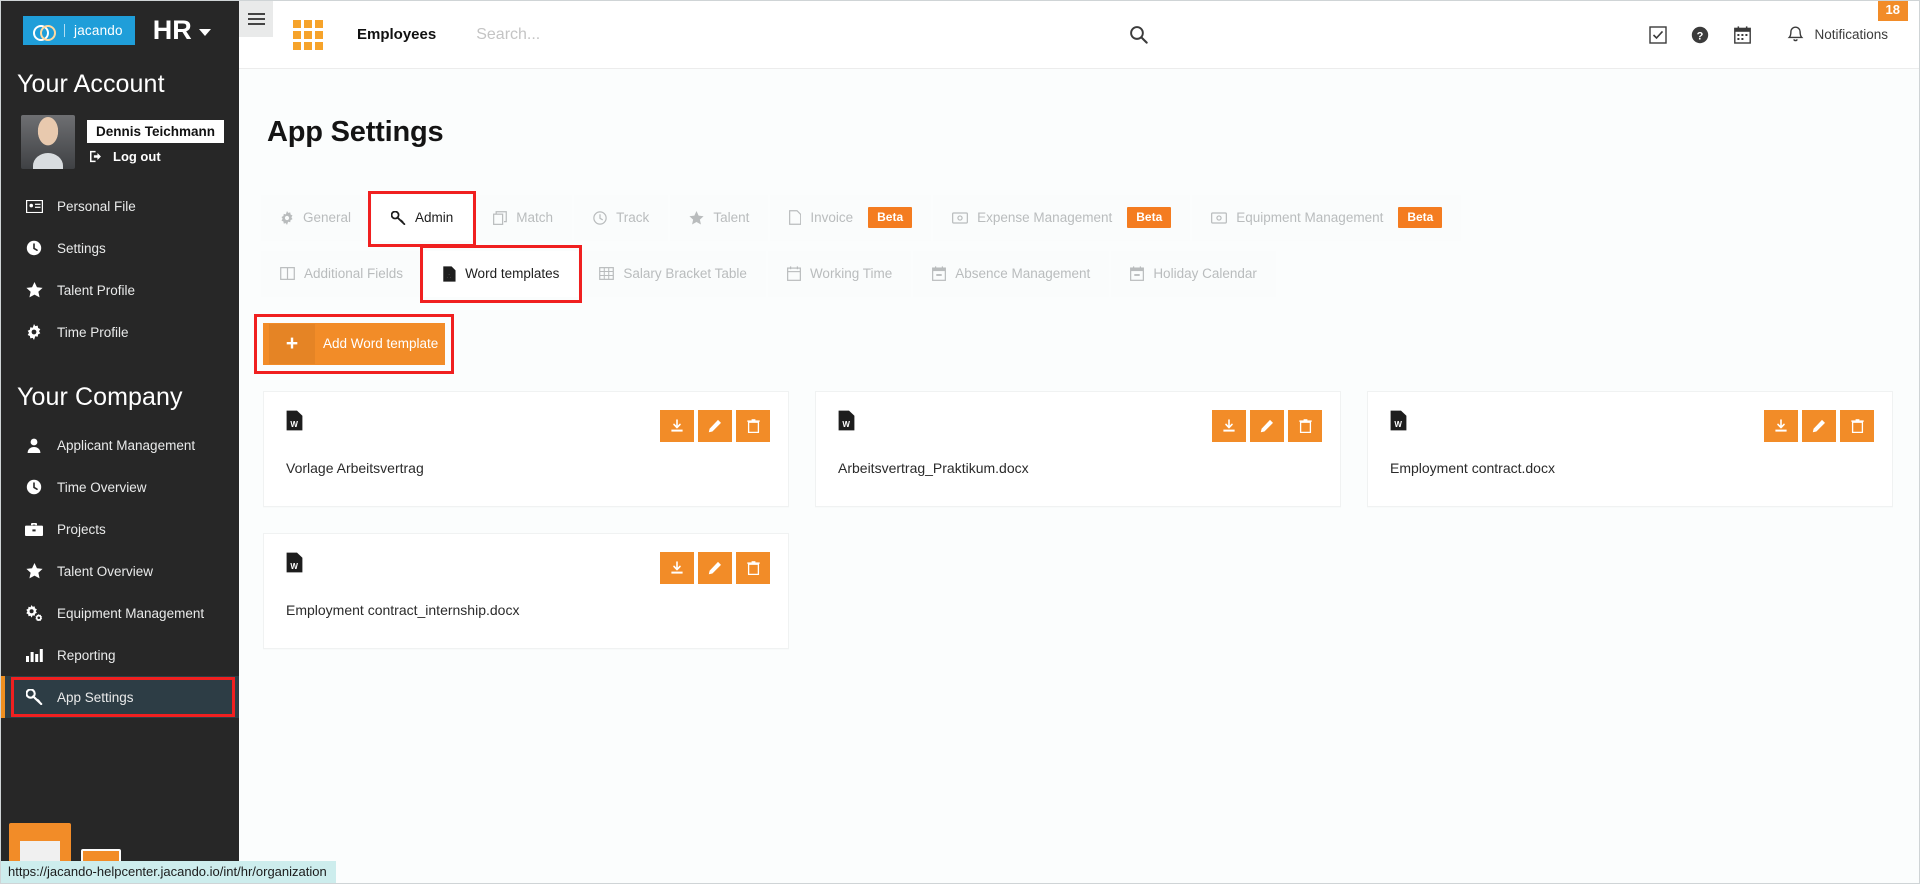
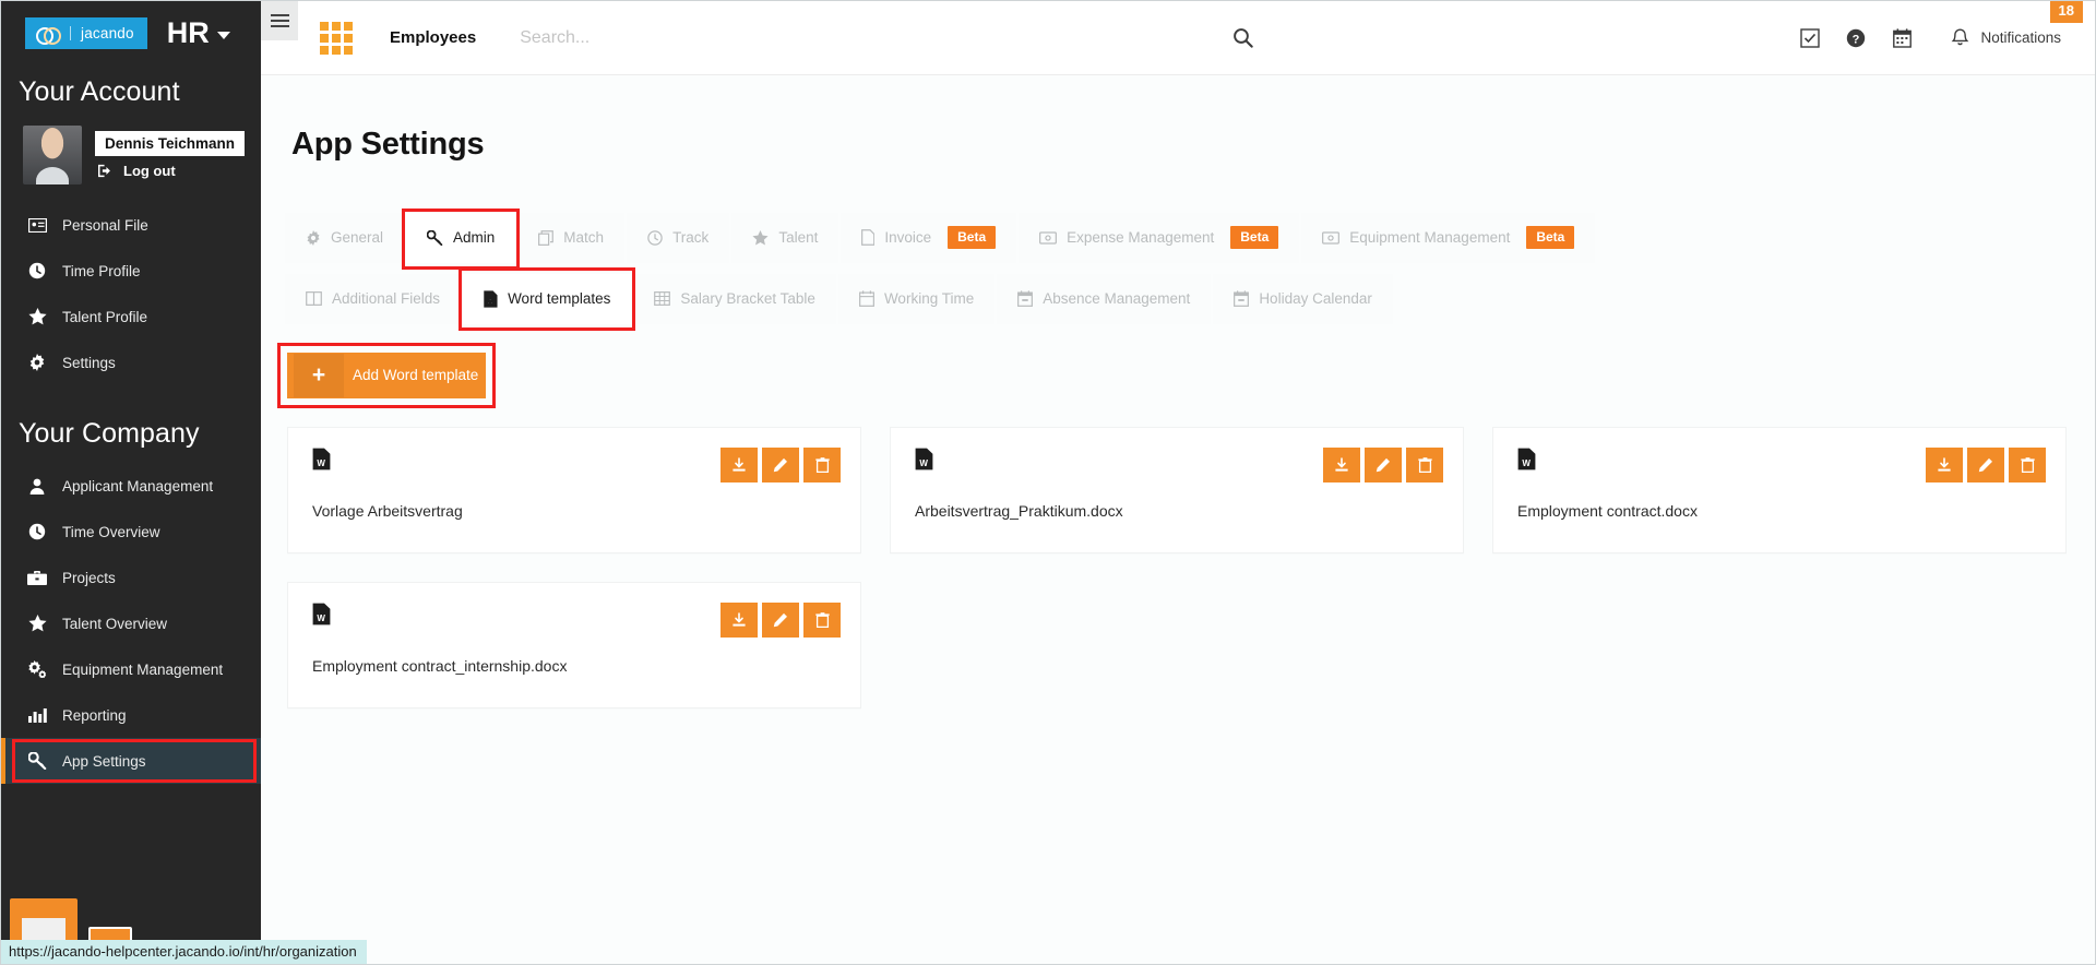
  jacando
  HR
  Your Account
  Dennis Teichmann
  Log out
  Personal File
- Settings
+ Time Profile
  Talent Profile
- Time Profile
+ Settings
  Your Company
  Applicant Management
  Time Overview
  Projects
  Talent Overview
  Equipment Management
  Reporting
  App Settings
  Employees
  Search...
  ?
  Notifications
  18
  App Settings
  General
  Admin
  Match
  Track
  Talent
  Invoice
  Beta
  Expense Management
  Beta
  Equipment Management
  Beta
  Additional Fields
  Word templates
  Salary Bracket Table
  Working Time
  Absence Management
  Holiday Calendar
  +
  Add Word template
  W
  Vorlage Arbeitsvertrag
  W
  Arbeitsvertrag_Praktikum.docx
  W
  Employment contract.docx
  W
  Employment contract_internship.docx
  https://jacando-helpcenter.jacando.io/int/hr/organization
